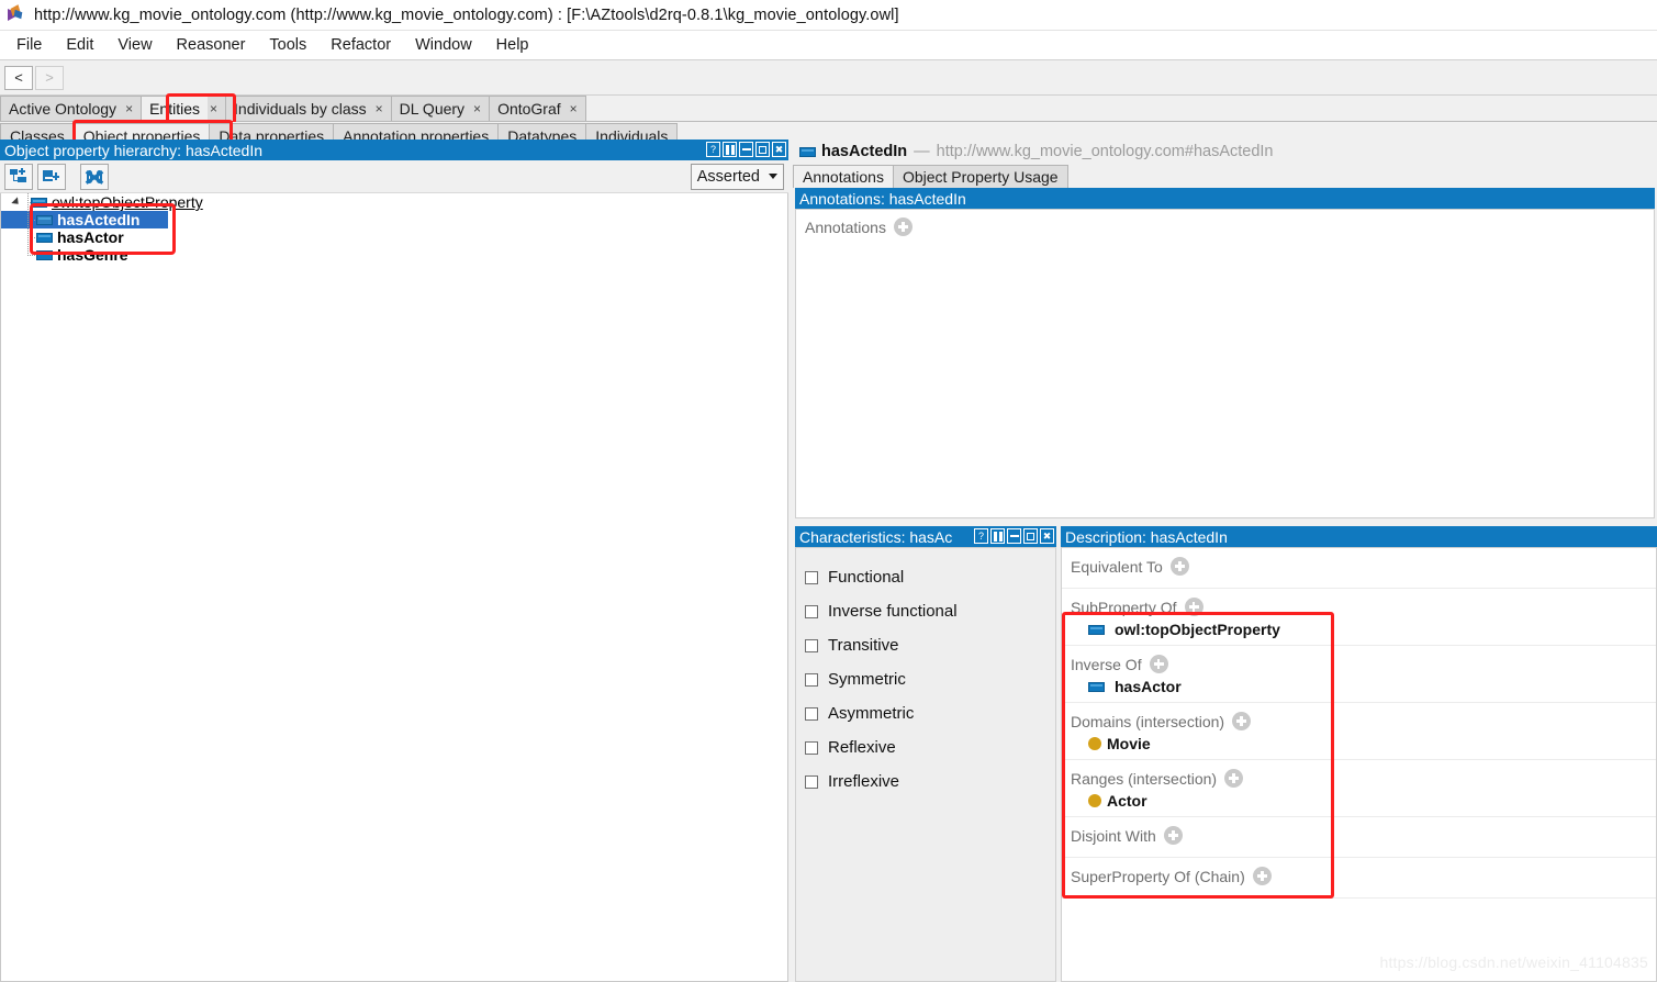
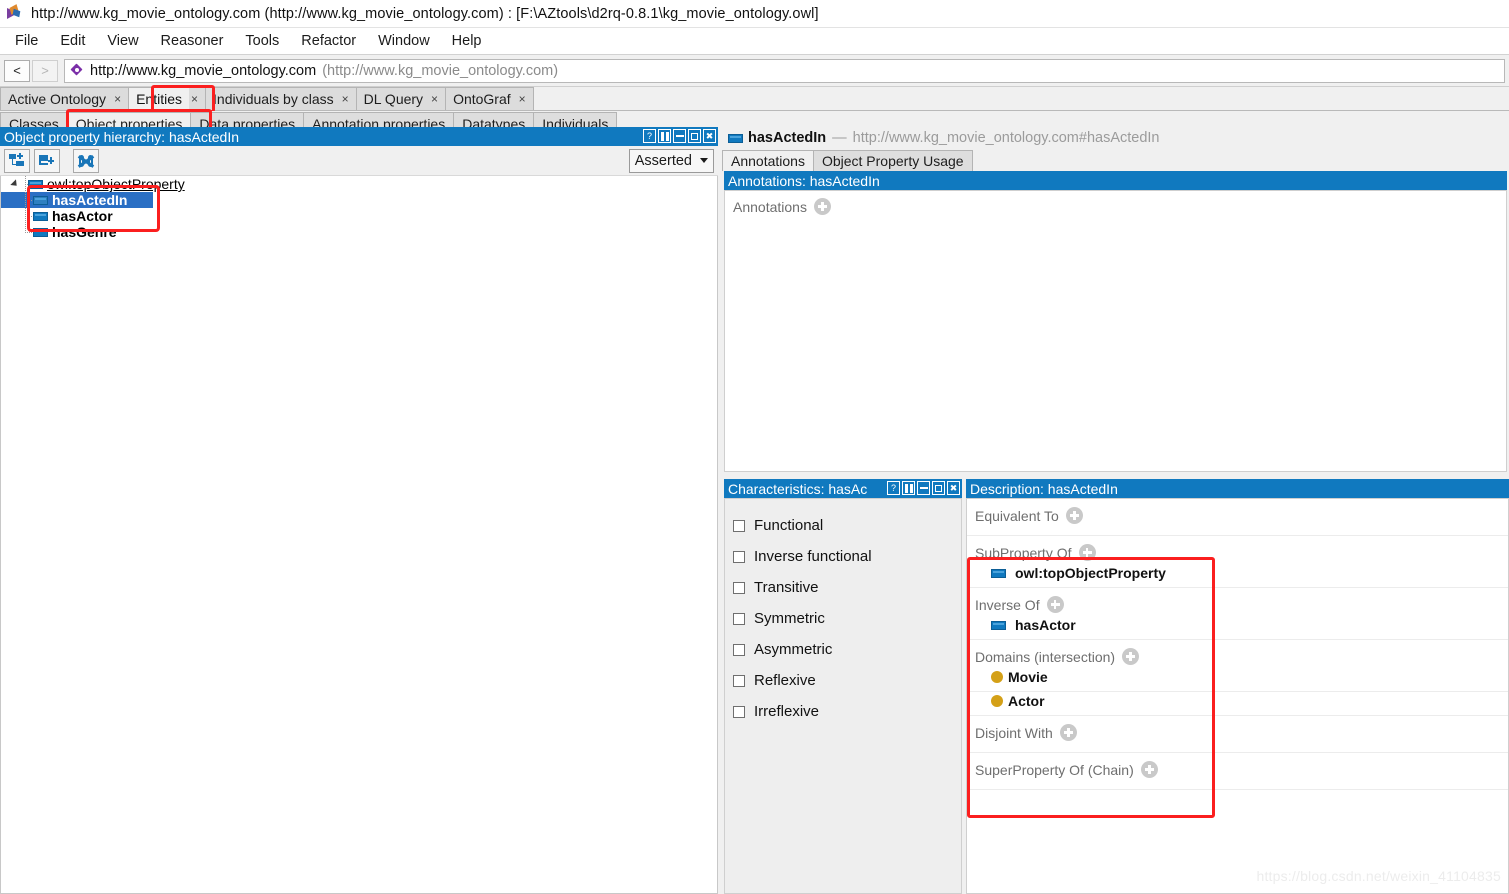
  http://www.kg_movie_ontology.com (http://www.kg_movie_ontology.com) : [F:\AZtools\d2rq-0.8.1\kg_movie_ontology.owl]
  File
  Edit
  View
  Reasoner
  Tools
  Refactor
  Window
  Help
  <
  >
+ http://www.kg_movie_ontology.com
+ (http://www.kg_movie_ontology.com)
  Active Ontology
  ×
  Entities
  ×
  Individuals by class
  ×
  DL Query
  ×
  OntoGraf
  ×
  Classes
  Object properties
  Data properties
  Annotation properties
  Datatypes
  Individuals
  Object property hierarchy: hasActedIn
  ?
  ✖
  Asserted
  owl:topObjectProperty
  hasActedIn
  hasActor
  hasGenre
  hasActedIn
  —
  http://www.kg_movie_ontology.com#hasActedIn
  Annotations
  Object Property Usage
  Annotations: hasActedIn
  Annotations
  Characteristics: hasAc
  ?
  ✖
  Functional
  Inverse functional
  Transitive
  Symmetric
  Asymmetric
  Reflexive
  Irreflexive
  Description: hasActedIn
  Equivalent To
  SubProperty Of
  owl:topObjectProperty
  Inverse Of
  hasActor
  Domains (intersection)
  Movie
- Ranges (intersection)
  Actor
  Disjoint With
  SuperProperty Of (Chain)
